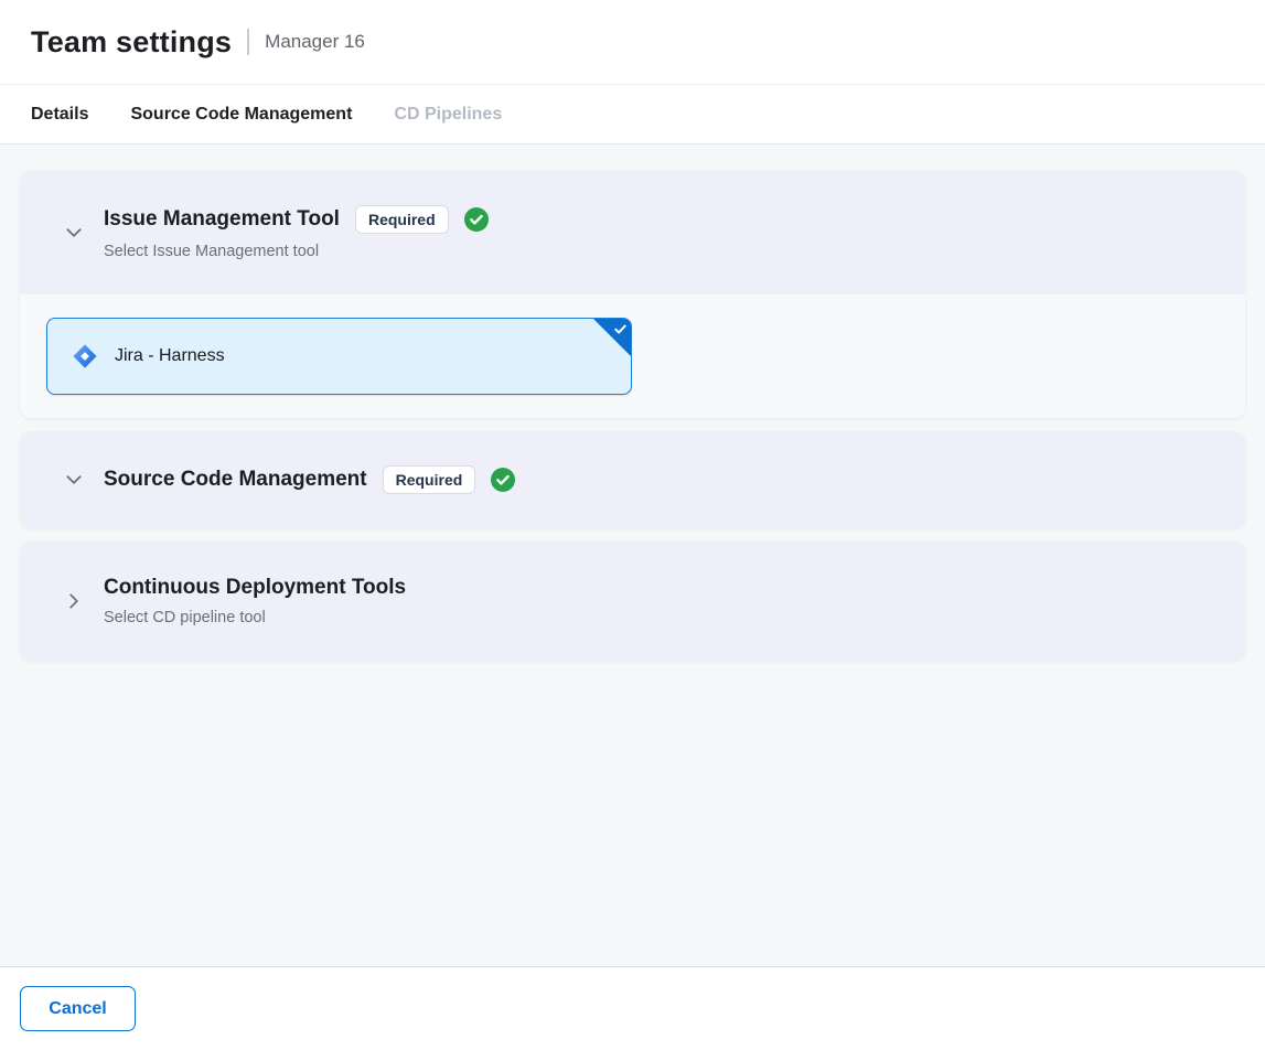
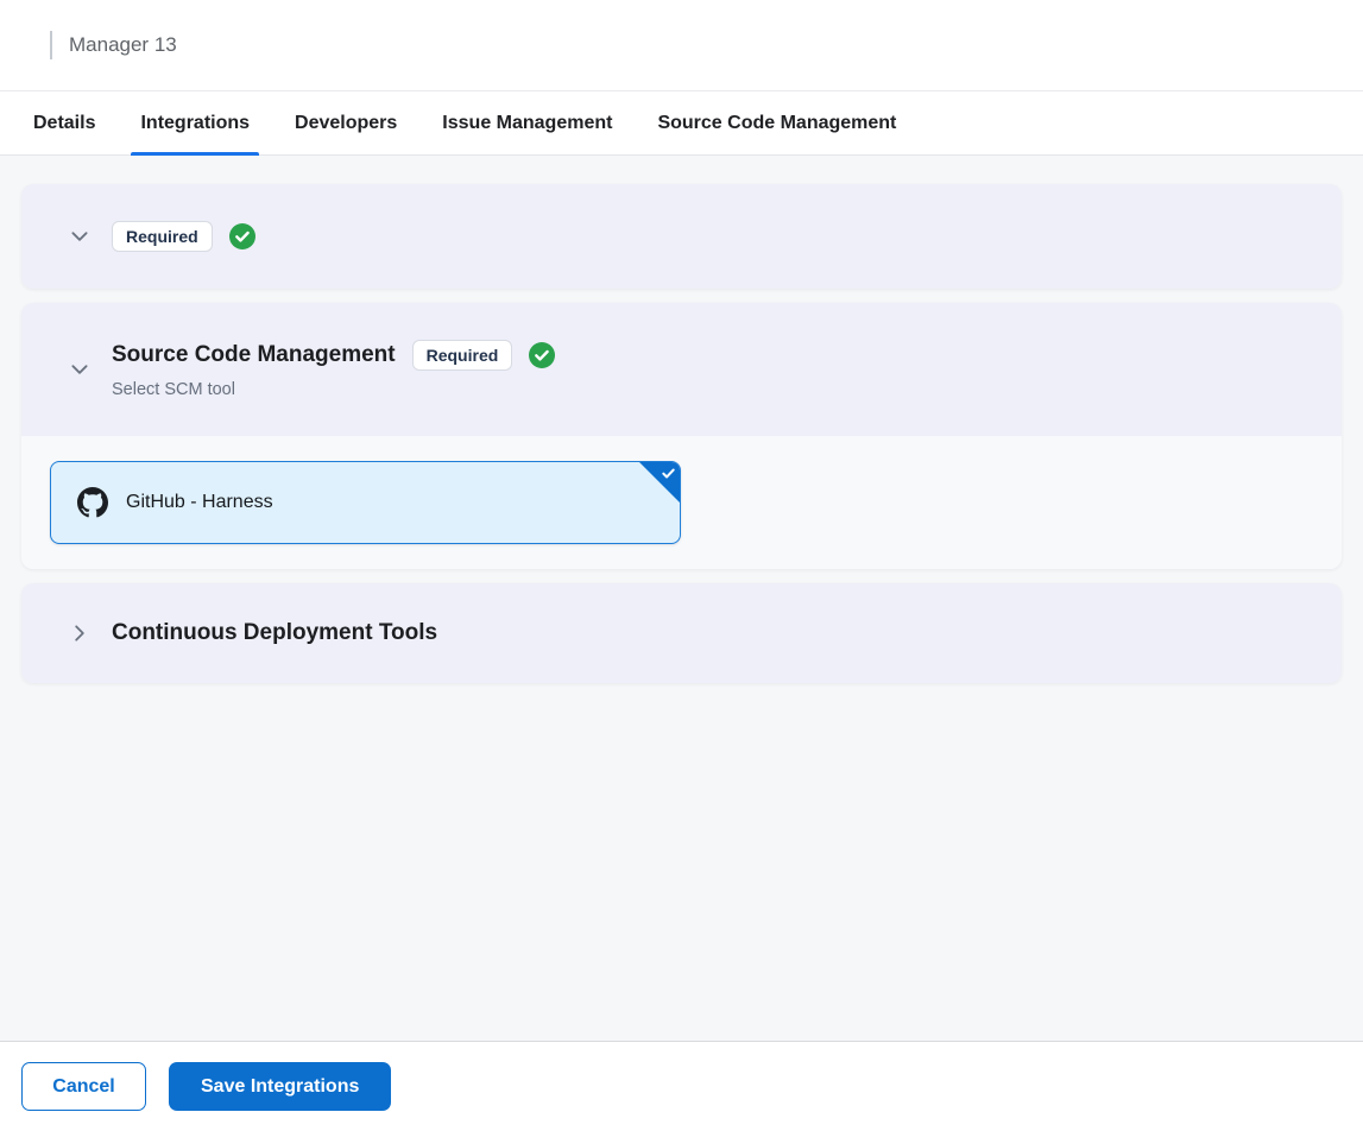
- Team settings
- Manager 16
+ Manager 13
  Details
+ Integrations
+ Developers
+ Issue Management
  Source Code Management
- CD Pipelines
- Issue Management Tool
  Required
- Select Issue Management tool
- Jira - Harness
  Source Code Management
  Required
+ Select SCM tool
+ GitHub - Harness
  Continuous Deployment Tools
- Select CD pipeline tool
  Cancel
+ Save Integrations
